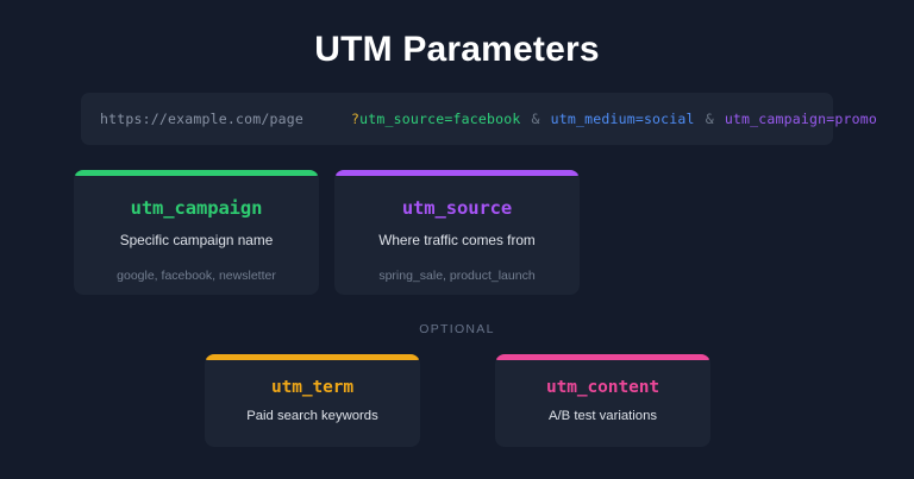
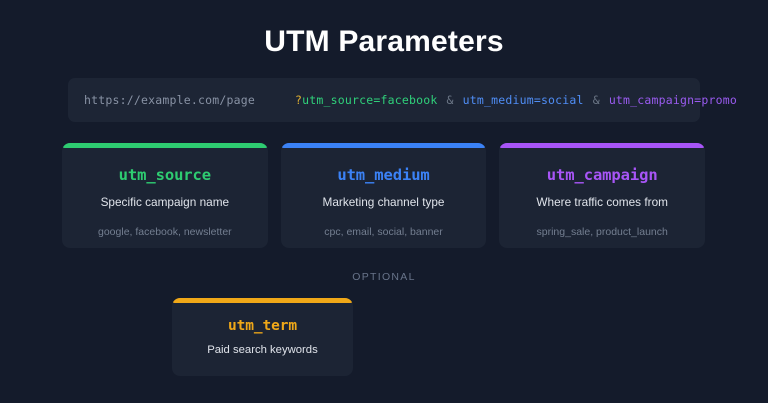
  UTM Parameters
  https://example.com/page
  ?
  utm_source=facebook
  &
  utm_medium=social
  &
  utm_campaign=promo
- utm_campaign
+ utm_source
  Specific campaign name
  google, facebook, newsletter
+ utm_medium
+ Marketing channel type
+ cpc, email, social, banner
- utm_source
+ utm_campaign
  Where traffic comes from
  spring_sale, product_launch
  OPTIONAL
  utm_term
  Paid search keywords
- utm_content
- A/B test variations
